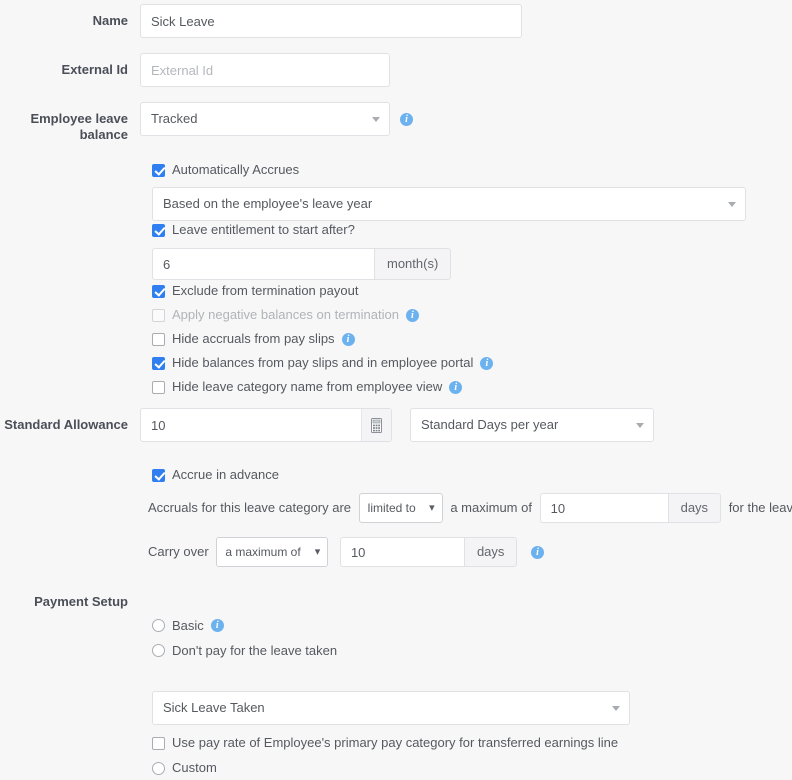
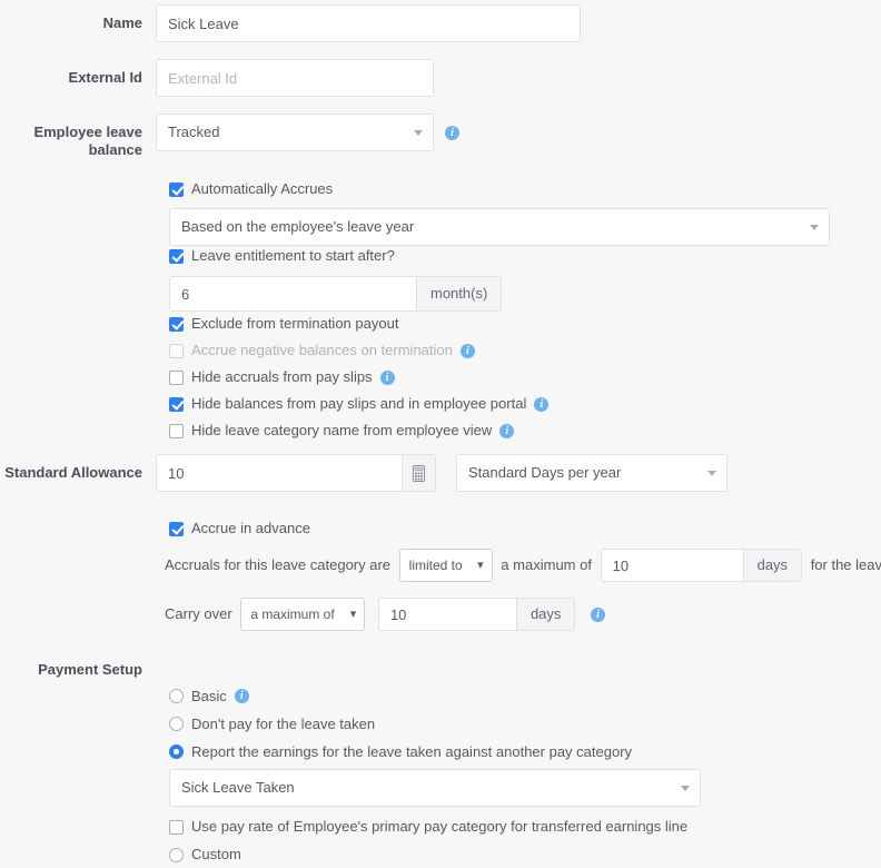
  Name
  Sick Leave
  External Id
  External Id
  Employee leave balance
  Tracked
  i
  Automatically Accrues
  Based on the employee's leave year
  Leave entitlement to start after?
  6
  month(s)
  Exclude from termination payout
- Apply negative balances on termination
+ Accrue negative balances on termination
  i
  Hide accruals from pay slips
  i
  Hide balances from pay slips and in employee portal
  i
  Hide leave category name from employee view
  i
  Standard Allowance
  10
  Standard Days per year
  Accrue in advance
  Accruals for this leave category are limited to
  ▾
  a maximum of
  10
  days
  Carry over a maximum of
  ▾
  10
  days
  i
  Payment Setup
  Basic
  i
  Don't pay for the leave taken
+ Report the earnings for the leave taken against another pay category
  Sick Leave Taken
  Use pay rate of Employee's primary pay category for transferred earnings line
  Custom
